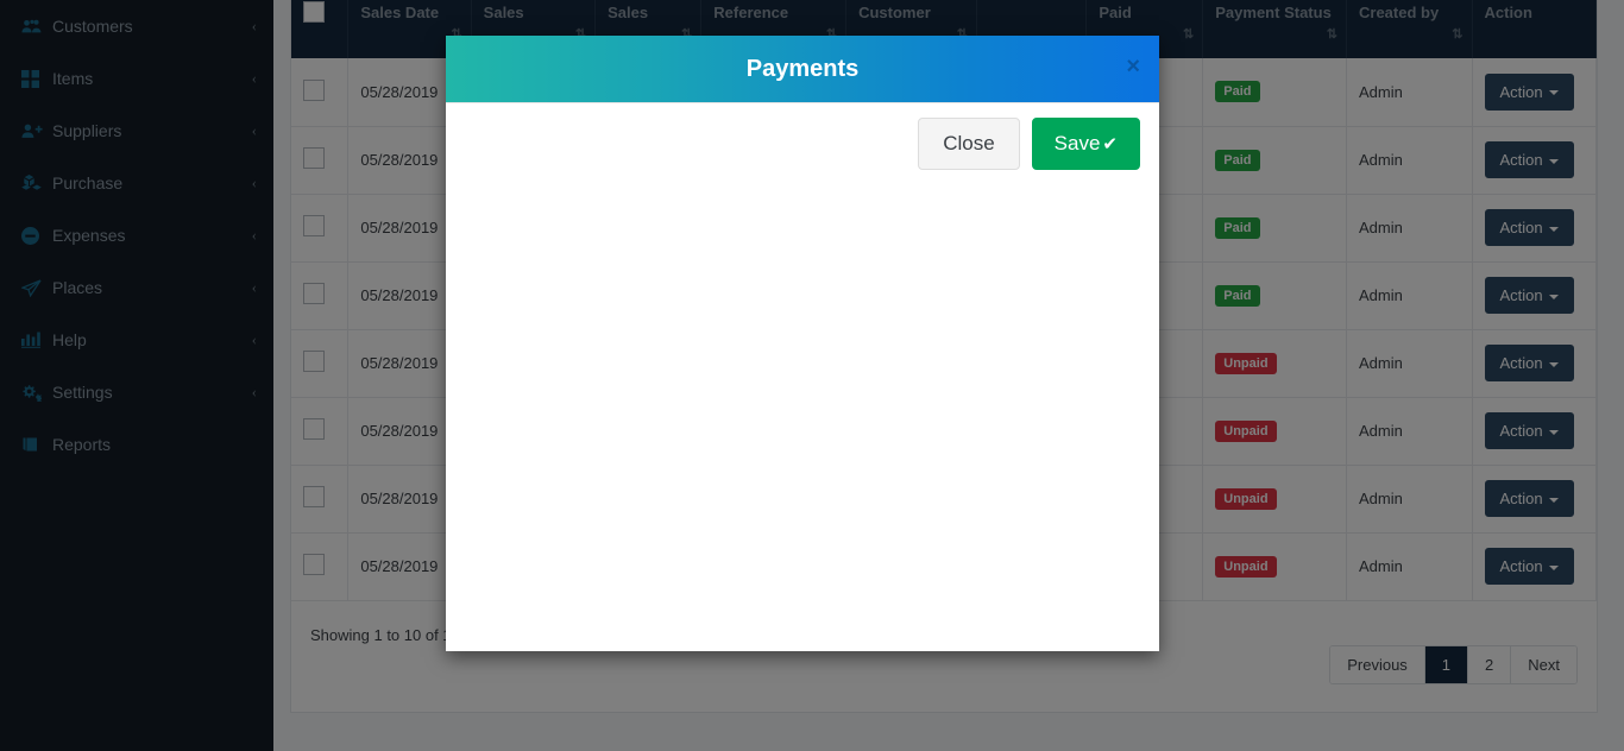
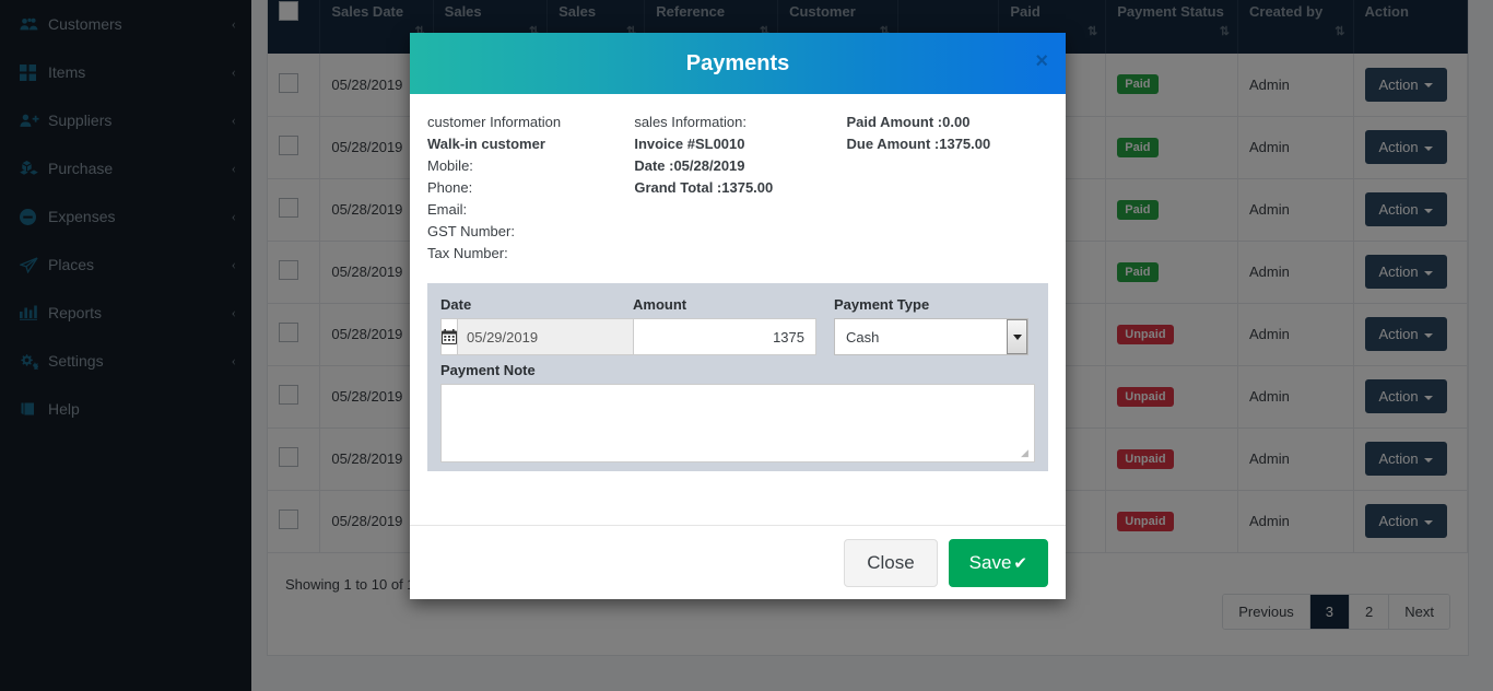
  Customers
  ‹
  Items
  ‹
  Suppliers
  ‹
  Purchase
  ‹
  Expenses
  ‹
  Places
  ‹
- Help
+ Reports
  ‹
  Settings
  ‹
- Reports
+ Help
  	Sales Date ⇅	Sales ⇅	Sales ⇅	Reference ⇅	Customer ⇅		Paid ⇅	Payment Status ⇅	Created by ⇅	Action
  	05/28/2019							Paid	Admin	Action
  	05/28/2019							Paid	Admin	Action
  	05/28/2019							Paid	Admin	Action
  	05/28/2019							Paid	Admin	Action
  	05/28/2019							Unpaid	Admin	Action
  	05/28/2019							Unpaid	Admin	Action
  	05/28/2019							Unpaid	Admin	Action
  	05/28/2019							Unpaid	Admin	Action
  Showing 1 to 10 of
  Previous
- 1
+ 3
  2
  Next
  Payments
  ×
+ customer Information
+ Walk-in customer
+ Mobile:
+ Phone:
+ Email:
+ GST Number:
+ Tax Number:
+ sales Information:
+ Invoice #SL0010
+ Date :05/28/2019
+ Grand Total :1375.00
+ Paid Amount :0.00
+ Due Amount :1375.00
+ Date
+ 05/29/2019
+ Amount
+ 1375
+ Payment Type
+ Cash
+ Payment Note
+ ◢
  Close
  Save
  ✔
